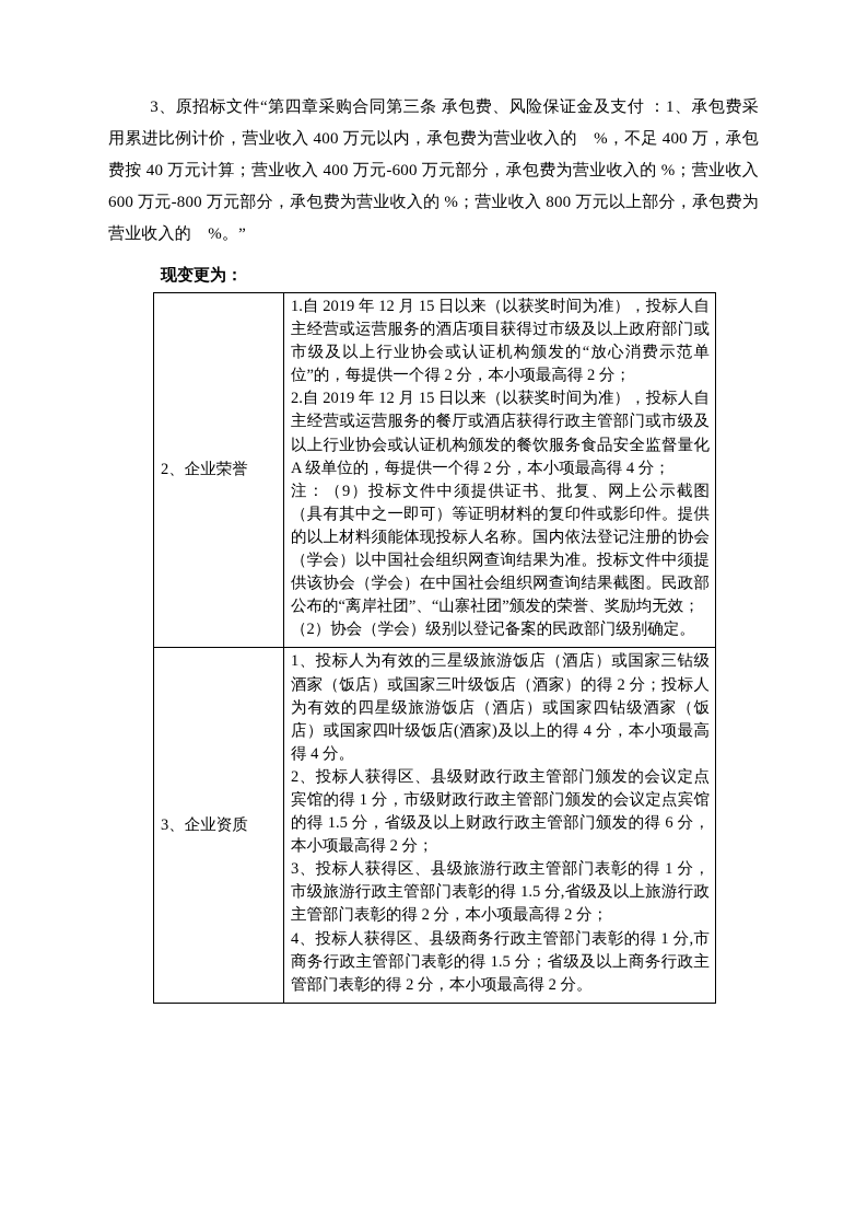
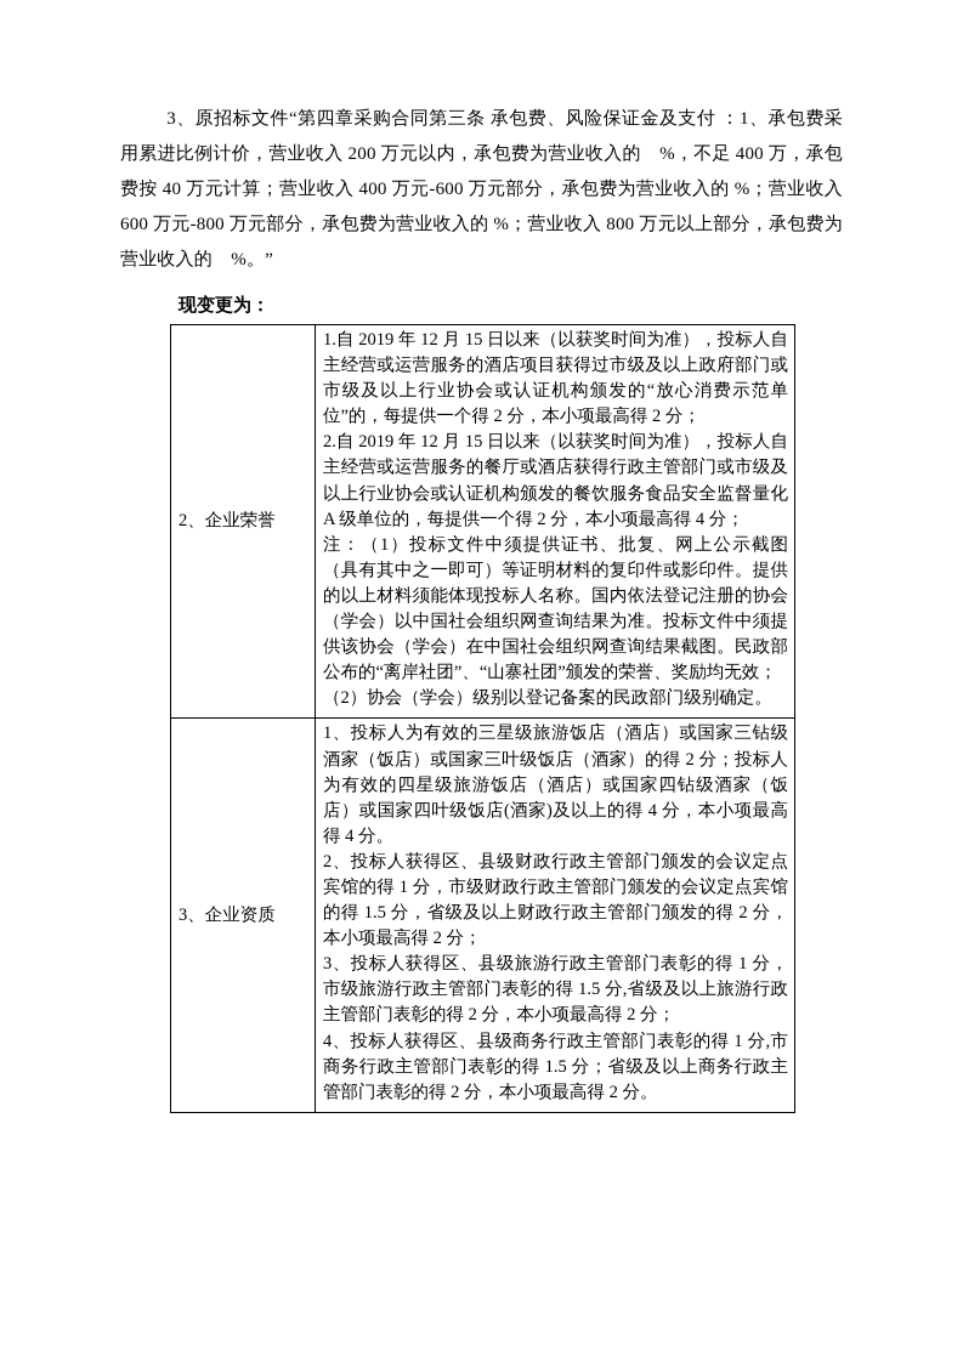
- 3、原招标文件“第四章采购合同第三条 承包费、风险保证金及支付 ：1、承包费采用累进比例计价，营业收入 400 万元以内，承包费为营业收入的 %，不足 400 万，承包费按 40 万元计算；营业收入 400 万元-600 万元部分，承包费为营业收入的 %；营业收入 600 万元-800 万元部分，承包费为营业收入的 %；营业收入 800 万元以上部分，承包费为营业收入的 %。”
+ 3、原招标文件“第四章采购合同第三条 承包费、风险保证金及支付 ：1、承包费采用累进比例计价，营业收入 200 万元以内，承包费为营业收入的 %，不足 400 万，承包费按 40 万元计算；营业收入 400 万元-600 万元部分，承包费为营业收入的 %；营业收入 600 万元-800 万元部分，承包费为营业收入的 %；营业收入 800 万元以上部分，承包费为营业收入的 %。”
  现变更为：
- 2、企业荣誉	1.自 2019 年 12 月 15 日以来（以获奖时间为准），投标人自主经营或运营服务的酒店项目获得过市级及以上政府部门或市级及以上行业协会或认证机构颁发的“放心消费示范单位”的，每提供一个得 2 分，本小项最高得 2 分； 2.自 2019 年 12 月 15 日以来（以获奖时间为准），投标人自主经营或运营服务的餐厅或酒店获得行政主管部门或市级及以上行业协会或认证机构颁发的餐饮服务食品安全监督量化 A 级单位的，每提供一个得 2 分，本小项最高得 4 分； 注：（9）投标文件中须提供证书、批复、网上公示截图（具有其中之一即可）等证明材料的复印件或影印件。提供的以上材料须能体现投标人名称。国内依法登记注册的协会（学会）以中国社会组织网查询结果为准。投标文件中须提供该协会（学会）在中国社会组织网查询结果截图。民政部公布的“离岸社团”、“山寨社团”颁发的荣誉、奖励均无效； （2）协会（学会）级别以登记备案的民政部门级别确定。
+ 2、企业荣誉	1.自 2019 年 12 月 15 日以来（以获奖时间为准），投标人自主经营或运营服务的酒店项目获得过市级及以上政府部门或市级及以上行业协会或认证机构颁发的“放心消费示范单位”的，每提供一个得 2 分，本小项最高得 2 分； 2.自 2019 年 12 月 15 日以来（以获奖时间为准），投标人自主经营或运营服务的餐厅或酒店获得行政主管部门或市级及以上行业协会或认证机构颁发的餐饮服务食品安全监督量化 A 级单位的，每提供一个得 2 分，本小项最高得 4 分； 注：（1）投标文件中须提供证书、批复、网上公示截图（具有其中之一即可）等证明材料的复印件或影印件。提供的以上材料须能体现投标人名称。国内依法登记注册的协会（学会）以中国社会组织网查询结果为准。投标文件中须提供该协会（学会）在中国社会组织网查询结果截图。民政部公布的“离岸社团”、“山寨社团”颁发的荣誉、奖励均无效； （2）协会（学会）级别以登记备案的民政部门级别确定。
- 3、企业资质	1、投标人为有效的三星级旅游饭店（酒店）或国家三钻级酒家（饭店）或国家三叶级饭店（酒家）的得 2 分；投标人为有效的四星级旅游饭店（酒店）或国家四钻级酒家（饭店）或国家四叶级饭店(酒家)及以上的得 4 分，本小项最高得 4 分。 2、投标人获得区、县级财政行政主管部门颁发的会议定点宾馆的得 1 分，市级财政行政主管部门颁发的会议定点宾馆的得 1.5 分，省级及以上财政行政主管部门颁发的得 6 分，本小项最高得 2 分； 3、投标人获得区、县级旅游行政主管部门表彰的得 1 分，市级旅游行政主管部门表彰的得 1.5 分,省级及以上旅游行政主管部门表彰的得 2 分，本小项最高得 2 分； 4、投标人获得区、县级商务行政主管部门表彰的得 1 分,市商务行政主管部门表彰的得 1.5 分；省级及以上商务行政主管部门表彰的得 2 分，本小项最高得 2 分。
+ 3、企业资质	1、投标人为有效的三星级旅游饭店（酒店）或国家三钻级酒家（饭店）或国家三叶级饭店（酒家）的得 2 分；投标人为有效的四星级旅游饭店（酒店）或国家四钻级酒家（饭店）或国家四叶级饭店(酒家)及以上的得 4 分，本小项最高得 4 分。 2、投标人获得区、县级财政行政主管部门颁发的会议定点宾馆的得 1 分，市级财政行政主管部门颁发的会议定点宾馆的得 1.5 分，省级及以上财政行政主管部门颁发的得 2 分，本小项最高得 2 分； 3、投标人获得区、县级旅游行政主管部门表彰的得 1 分，市级旅游行政主管部门表彰的得 1.5 分,省级及以上旅游行政主管部门表彰的得 2 分，本小项最高得 2 分； 4、投标人获得区、县级商务行政主管部门表彰的得 1 分,市商务行政主管部门表彰的得 1.5 分；省级及以上商务行政主管部门表彰的得 2 分，本小项最高得 2 分。
